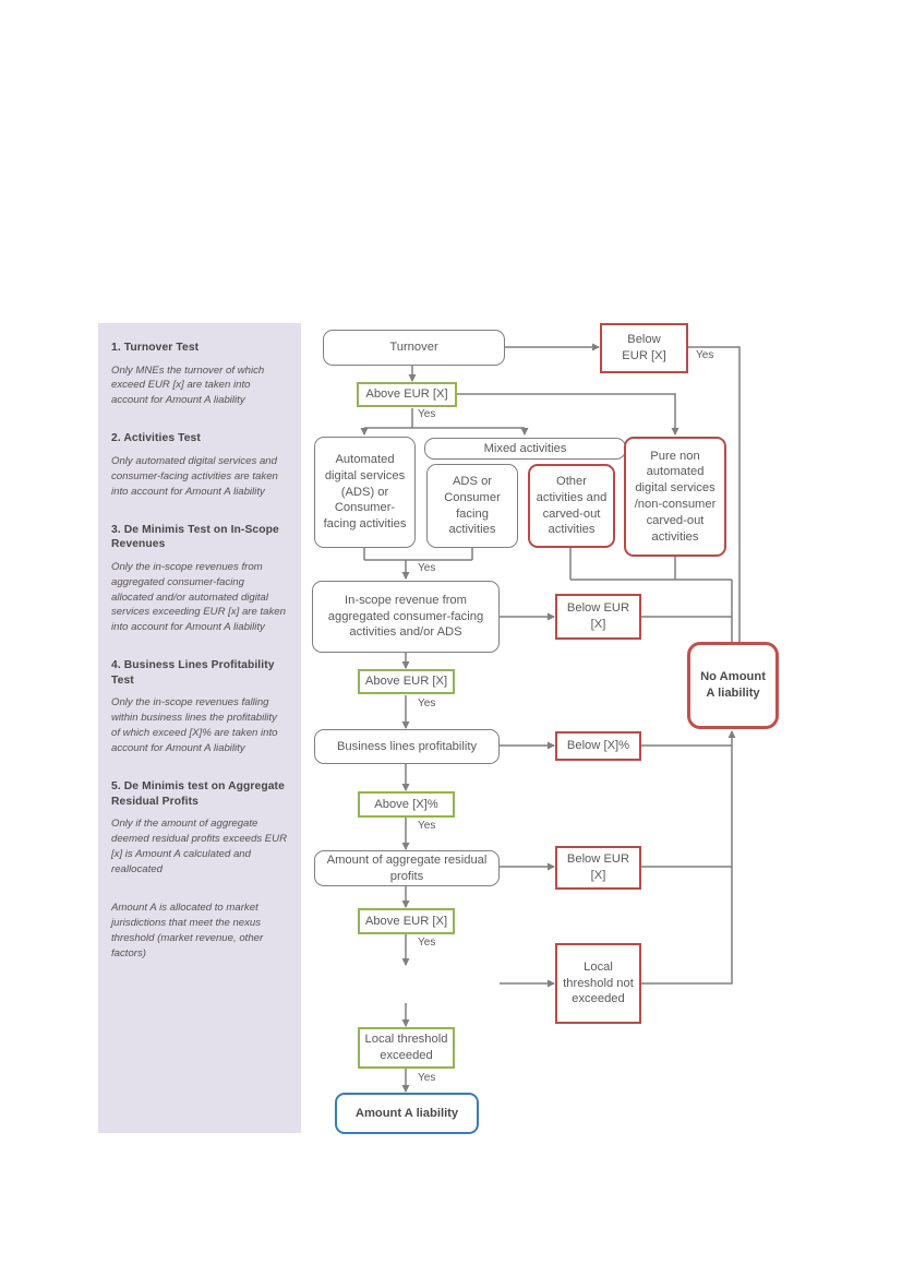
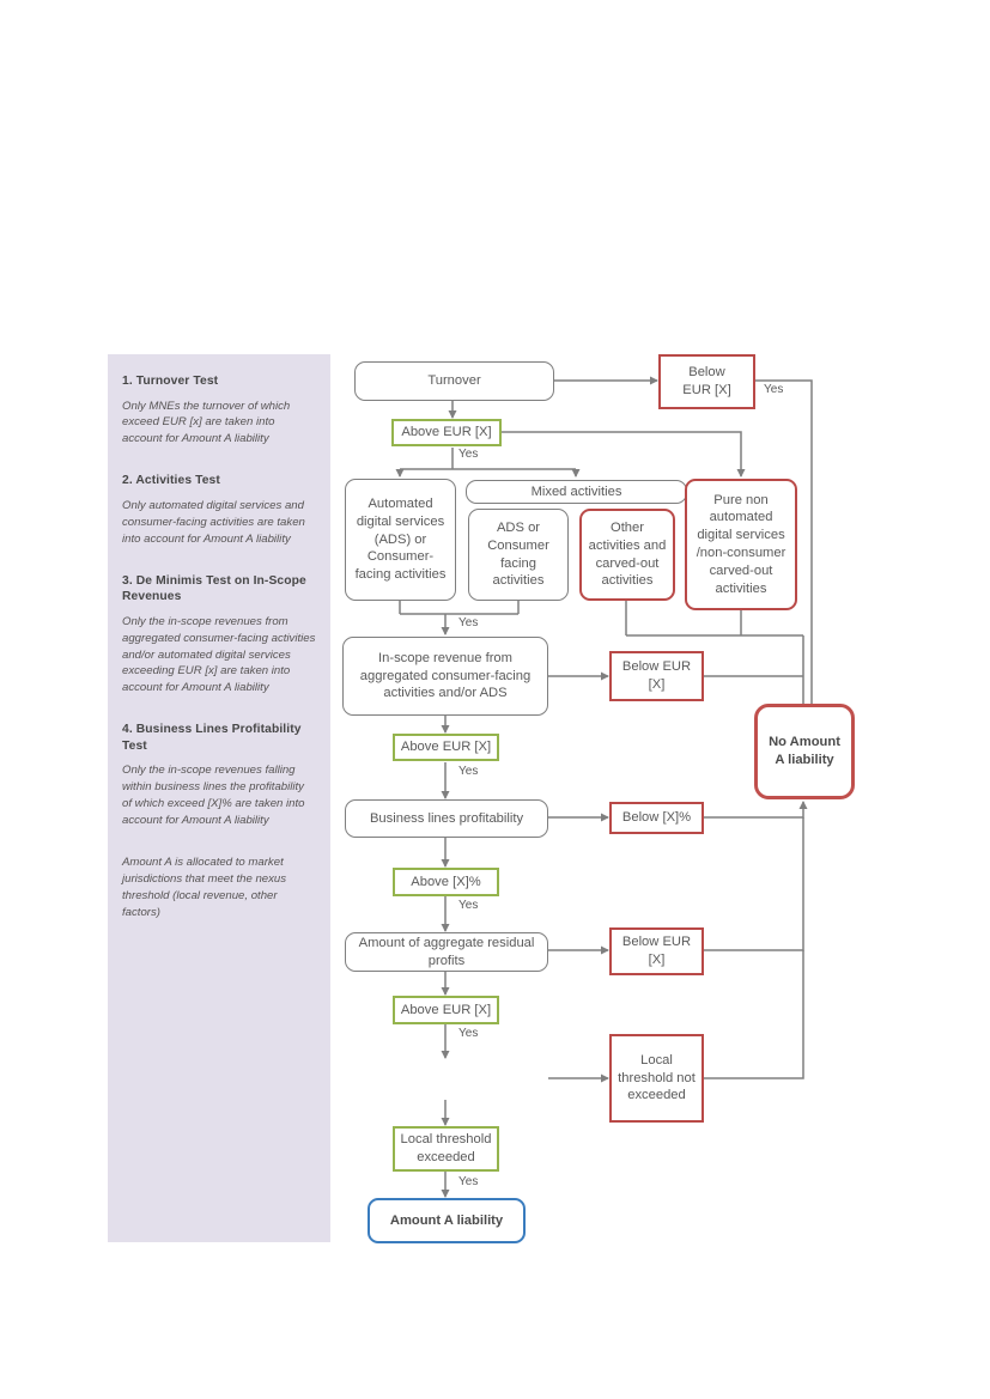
  1. Turnover Test
  Only MNEs the turnover of which exceed EUR [x] are taken into account for Amount A liability
  2. Activities Test
  Only automated digital services and consumer-facing activities are taken into account for Amount A liability
  3. De Minimis Test on In-Scope Revenues
- Only the in-scope revenues from aggregated consumer-facing allocated and/or automated digital services exceeding EUR [x] are taken into account for Amount A liability
+ Only the in-scope revenues from aggregated consumer-facing activities and/or automated digital services exceeding EUR [x] are taken into account for Amount A liability
  4. Business Lines Profitability Test
  Only the in-scope revenues falling within business lines the profitability of which exceed [X]% are taken into account for Amount A liability
- 5. De Minimis test on Aggregate Residual Profits
- Only if the amount of aggregate deemed residual profits exceeds EUR [x] is Amount A calculated and reallocated
- Amount A is allocated to market jurisdictions that meet the nexus threshold (market revenue, other factors)
+ Amount A is allocated to market jurisdictions that meet the nexus threshold (local revenue, other factors)
  Turnover
  Below
  EUR [X]
  Yes
  Above EUR [X]
  Yes
  Automated digital services (ADS) or Consumer-facing activities
  Mixed activities
  ADS or Consumer facing activities
  Other activities and carved-out activities
  Pure non automated digital services /non-consumer carved-out activities
  Yes
  In-scope revenue from aggregated consumer-facing activities and/or ADS
  Below EUR [X]
  No Amount A liability
  Above EUR [X]
  Yes
  Business lines profitability
  Below [X]%
  Above [X]%
  Yes
  Amount of aggregate residual profits
  Below EUR [X]
  Above EUR [X]
  Yes
  Local threshold not exceeded
  Local threshold exceeded
  Yes
  Amount A liability
